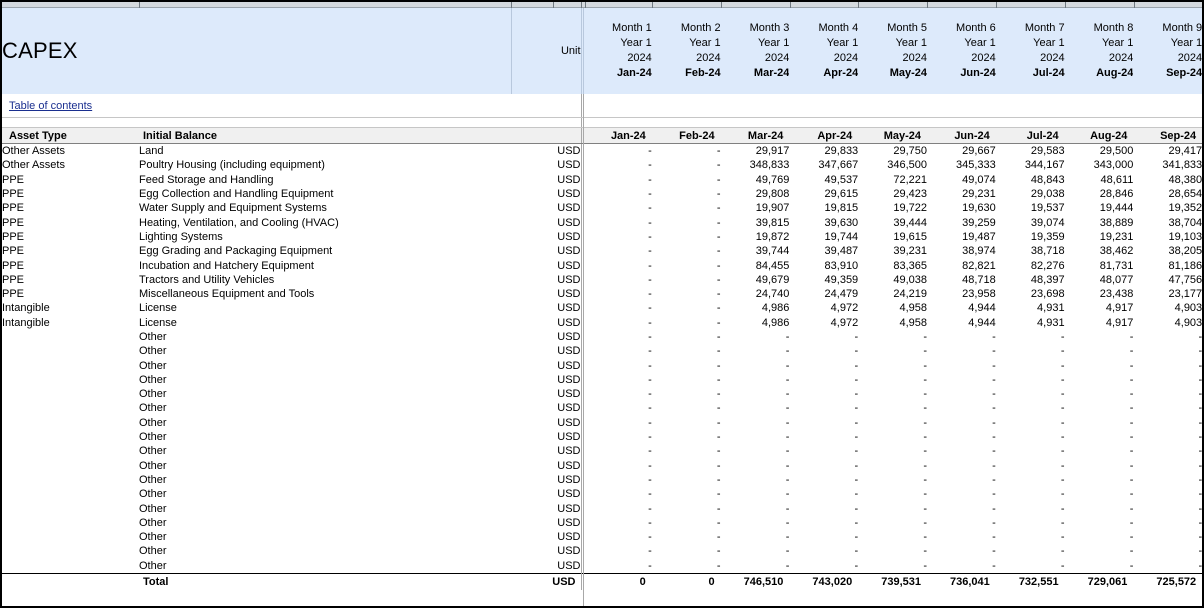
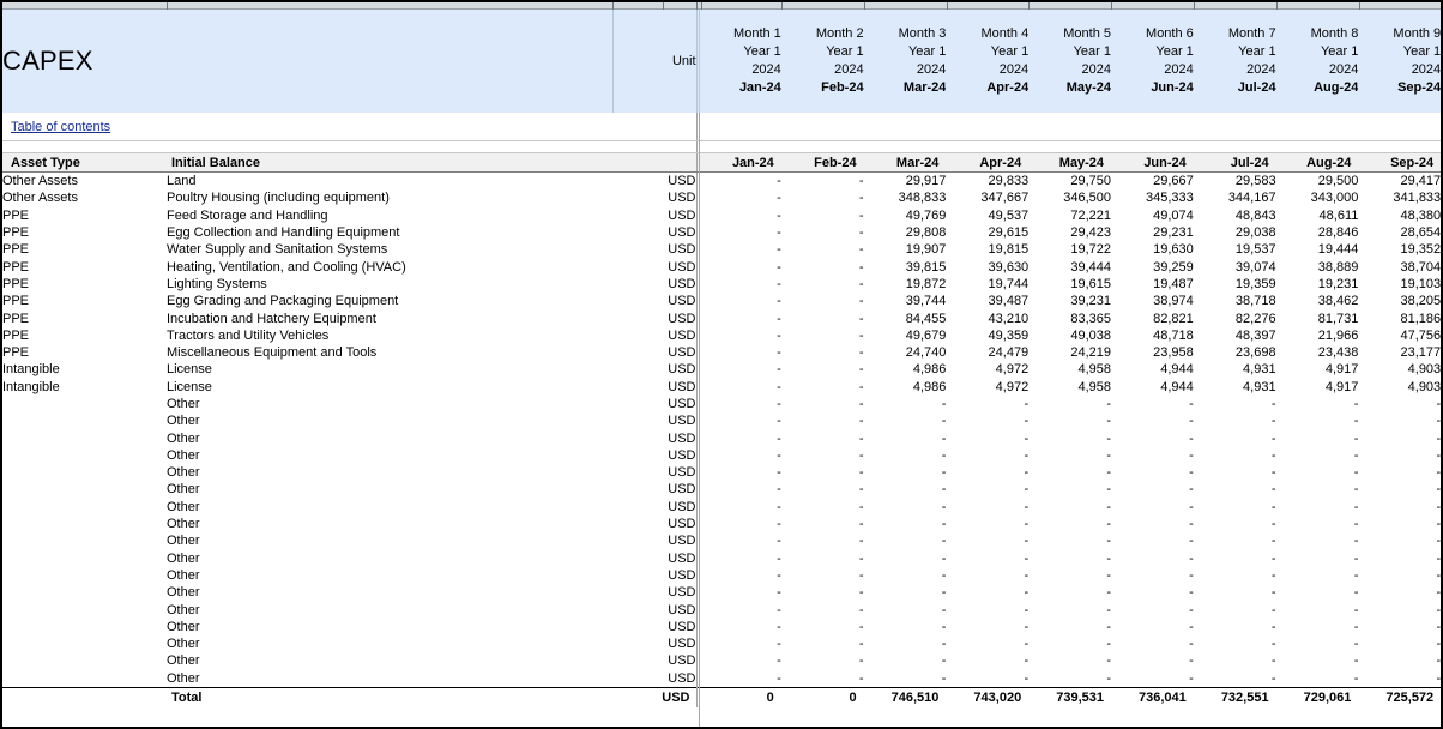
  CAPEX	Unit		Month 1 Year 1 2024 Jan-24	Month 2 Year 1 2024 Feb-24	Month 3 Year 1 2024 Mar-24	Month 4 Year 1 2024 Apr-24	Month 5 Year 1 2024 May-24	Month 6 Year 1 2024 Jun-24	Month 7 Year 1 2024 Jul-24	Month 8 Year 1 2024 Aug-24	Month 9 Year 1 2024 Sep-24
  Table of contents
  Asset Type	Initial Balance			Jan-24	Feb-24	Mar-24	Apr-24	May-24	Jun-24	Jul-24	Aug-24	Sep-24
  Other Assets	Land	USD		-	-	29,917	29,833	29,750	29,667	29,583	29,500	29,417
  Other Assets	Poultry Housing (including equipment)	USD		-	-	348,833	347,667	346,500	345,333	344,167	343,000	341,833
  PPE	Feed Storage and Handling	USD		-	-	49,769	49,537	72,221	49,074	48,843	48,611	48,380
  PPE	Egg Collection and Handling Equipment	USD		-	-	29,808	29,615	29,423	29,231	29,038	28,846	28,654
- PPE	Water Supply and Equipment Systems	USD		-	-	19,907	19,815	19,722	19,630	19,537	19,444	19,352
+ PPE	Water Supply and Sanitation Systems	USD		-	-	19,907	19,815	19,722	19,630	19,537	19,444	19,352
  PPE	Heating, Ventilation, and Cooling (HVAC)	USD		-	-	39,815	39,630	39,444	39,259	39,074	38,889	38,704
  PPE	Lighting Systems	USD		-	-	19,872	19,744	19,615	19,487	19,359	19,231	19,103
  PPE	Egg Grading and Packaging Equipment	USD		-	-	39,744	39,487	39,231	38,974	38,718	38,462	38,205
- PPE	Incubation and Hatchery Equipment	USD		-	-	84,455	83,910	83,365	82,821	82,276	81,731	81,186
+ PPE	Incubation and Hatchery Equipment	USD		-	-	84,455	43,210	83,365	82,821	82,276	81,731	81,186
- PPE	Tractors and Utility Vehicles	USD		-	-	49,679	49,359	49,038	48,718	48,397	48,077	47,756
+ PPE	Tractors and Utility Vehicles	USD		-	-	49,679	49,359	49,038	48,718	48,397	21,966	47,756
  PPE	Miscellaneous Equipment and Tools	USD		-	-	24,740	24,479	24,219	23,958	23,698	23,438	23,177
  Intangible	License	USD		-	-	4,986	4,972	4,958	4,944	4,931	4,917	4,903
  Intangible	License	USD		-	-	4,986	4,972	4,958	4,944	4,931	4,917	4,903
  	Other	USD		-	-	-	-	-	-	-	-	-
  	Other	USD		-	-	-	-	-	-	-	-	-
  	Other	USD		-	-	-	-	-	-	-	-	-
  	Other	USD		-	-	-	-	-	-	-	-	-
  	Other	USD		-	-	-	-	-	-	-	-	-
  	Other	USD		-	-	-	-	-	-	-	-	-
  	Other	USD		-	-	-	-	-	-	-	-	-
  	Other	USD		-	-	-	-	-	-	-	-	-
  	Other	USD		-	-	-	-	-	-	-	-	-
  	Other	USD		-	-	-	-	-	-	-	-	-
  	Other	USD		-	-	-	-	-	-	-	-	-
  	Other	USD		-	-	-	-	-	-	-	-	-
  	Other	USD		-	-	-	-	-	-	-	-	-
  	Other	USD		-	-	-	-	-	-	-	-	-
  	Other	USD		-	-	-	-	-	-	-	-	-
  	Other	USD		-	-	-	-	-	-	-	-	-
  	Other	USD		-	-	-	-	-	-	-	-	-
  	Total	USD		0	0	746,510	743,020	739,531	736,041	732,551	729,061	725,572
